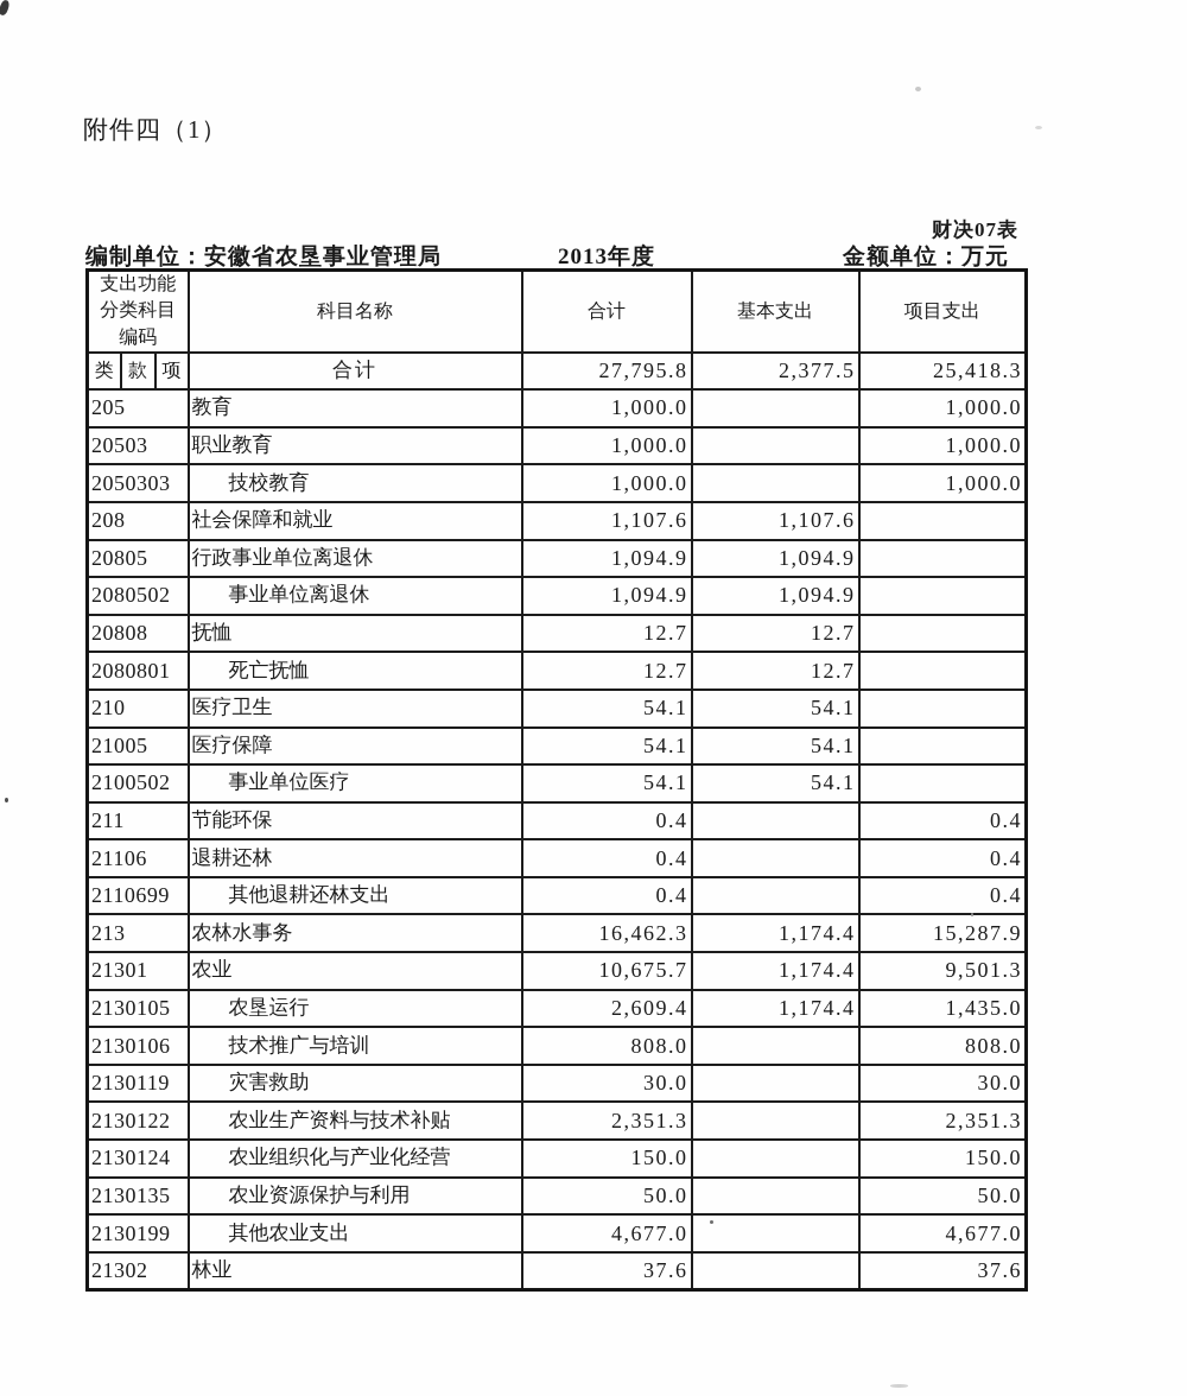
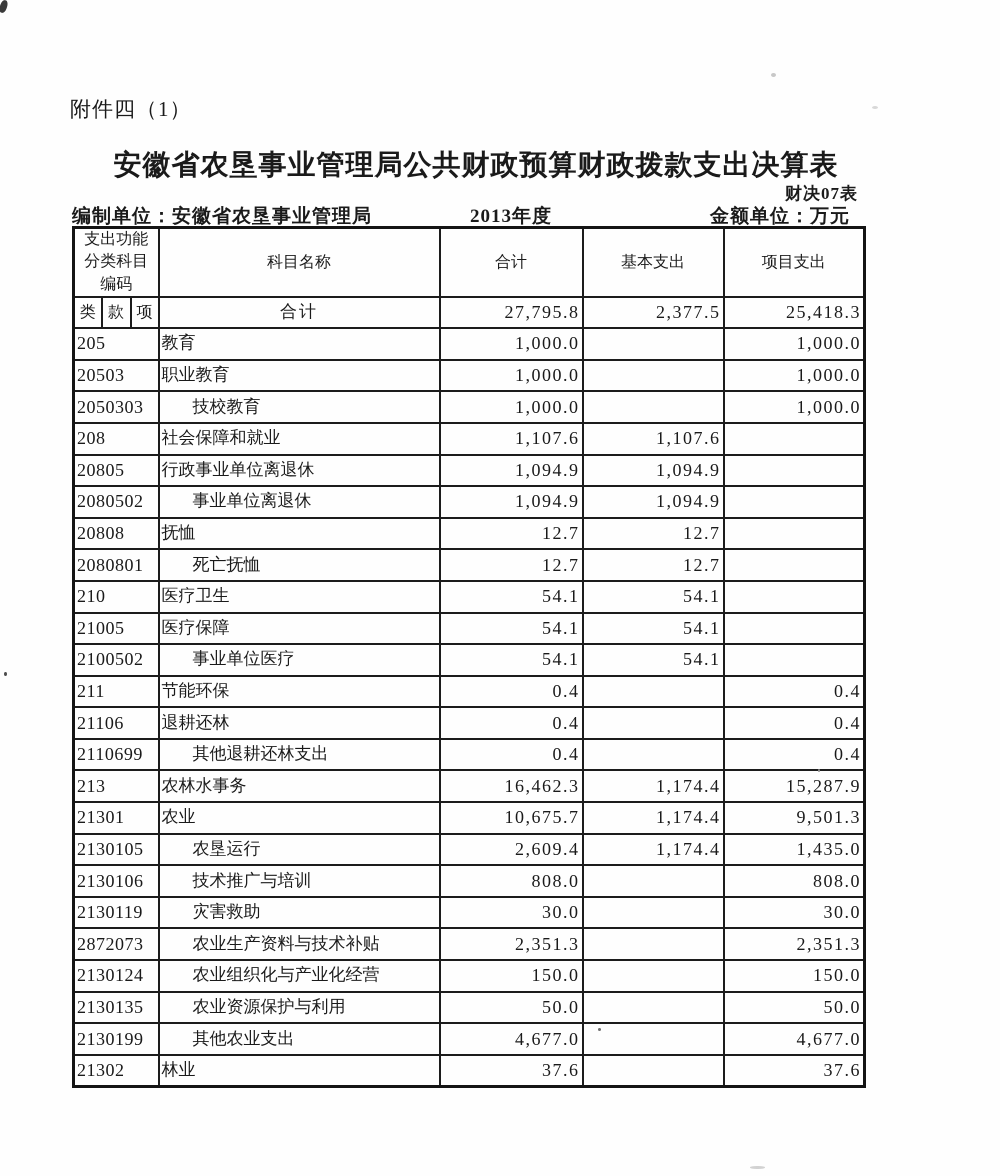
  附件四（1）
+ 安徽省农垦事业管理局公共财政预算财政拨款支出决算表
  财决07表
  编制单位：安徽省农垦事业管理局
  2013年度
  金额单位：万元
  支出功能分类科目编码	科目名称	合计	基本支出	项目支出
  类	款	项	合计	27,795.8	2,377.5	25,418.3
  205	教育	1,000.0		1,000.0
  20503	职业教育	1,000.0		1,000.0
  2050303	技校教育	1,000.0		1,000.0
  208	社会保障和就业	1,107.6	1,107.6
  20805	行政事业单位离退休	1,094.9	1,094.9
  2080502	事业单位离退休	1,094.9	1,094.9
  20808	抚恤	12.7	12.7
  2080801	死亡抚恤	12.7	12.7
  210	医疗卫生	54.1	54.1
  21005	医疗保障	54.1	54.1
  2100502	事业单位医疗	54.1	54.1
  211	节能环保	0.4		0.4
  21106	退耕还林	0.4		0.4
  2110699	其他退耕还林支出	0.4		0.4
  213	农林水事务	16,462.3	1,174.4	15,287.9
  21301	农业	10,675.7	1,174.4	9,501.3
  2130105	农垦运行	2,609.4	1,174.4	1,435.0
  2130106	技术推广与培训	808.0		808.0
  2130119	灾害救助	30.0		30.0
- 2130122	农业生产资料与技术补贴	2,351.3		2,351.3
+ 2872073	农业生产资料与技术补贴	2,351.3		2,351.3
  2130124	农业组织化与产业化经营	150.0		150.0
  2130135	农业资源保护与利用	50.0		50.0
  2130199	其他农业支出	4,677.0		4,677.0
  21302	林业	37.6		37.6
